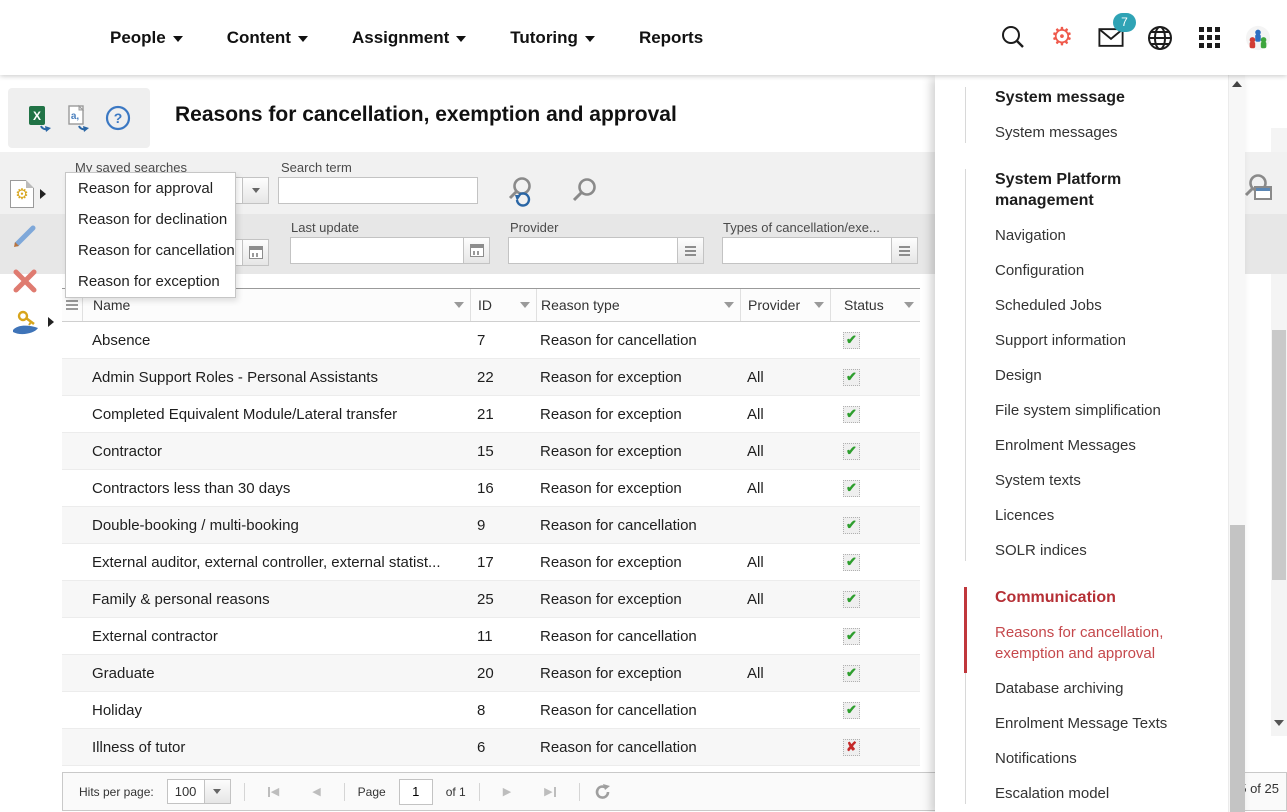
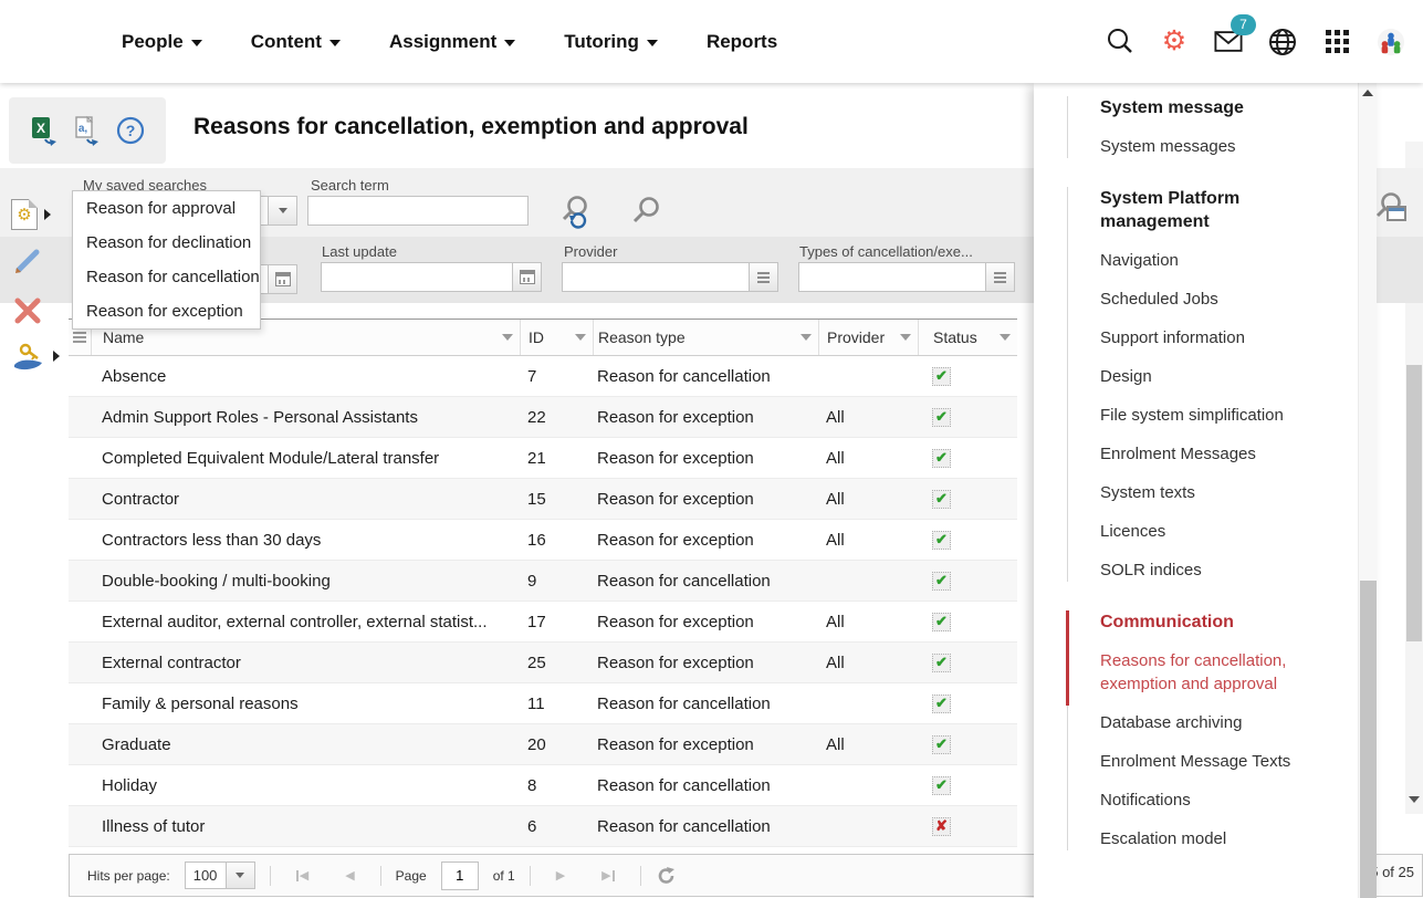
  My saved searches
  Search term
  Last update
  Provider
  Types of cancellation/exe...
  X
  a,
  ?
  Reasons for cancellation, exemption and approval
  ⚙
  Name
  ID
  Reason type
  Provider
  Status
  Absence
  7
  Reason for cancellation
  ✔
  Admin Support Roles - Personal Assistants
  22
  Reason for exception
  All
  ✔
  Completed Equivalent Module/Lateral transfer
  21
  Reason for exception
  All
  ✔
  Contractor
  15
  Reason for exception
  All
  ✔
  Contractors less than 30 days
  16
  Reason for exception
  All
  ✔
  Double-booking / multi-booking
  9
  Reason for cancellation
  ✔
  External auditor, external controller, external statist...
  17
  Reason for exception
  All
  ✔
- Family & personal reasons
+ External contractor
  25
  Reason for exception
  All
  ✔
- External contractor
+ Family & personal reasons
  11
  Reason for cancellation
  ✔
  Graduate
  20
  Reason for exception
  All
  ✔
  Holiday
  8
  Reason for cancellation
  ✔
  Illness of tutor
  6
  Reason for cancellation
  ✘
  Hits per page:
  100
  ◀
  ◀
  Page
  1
  of 1
  ▶
  ▶
  Reason for approval
  Reason for declination
  Reason for cancellation
  Reason for exception
  System message
  System messages
  System Platform management
  Navigation
- Configuration
  Scheduled Jobs
  Support information
  Design
  File system simplification
  Enrolment Messages
  System texts
  Licences
  SOLR indices
  Communication
  Reasons for cancellation, exemption and approval
  Database archiving
  Enrolment Message Texts
  Notifications
  Escalation model
  People
  Content
  Assignment
  Tutoring
  Reports
  ⚙
  7
